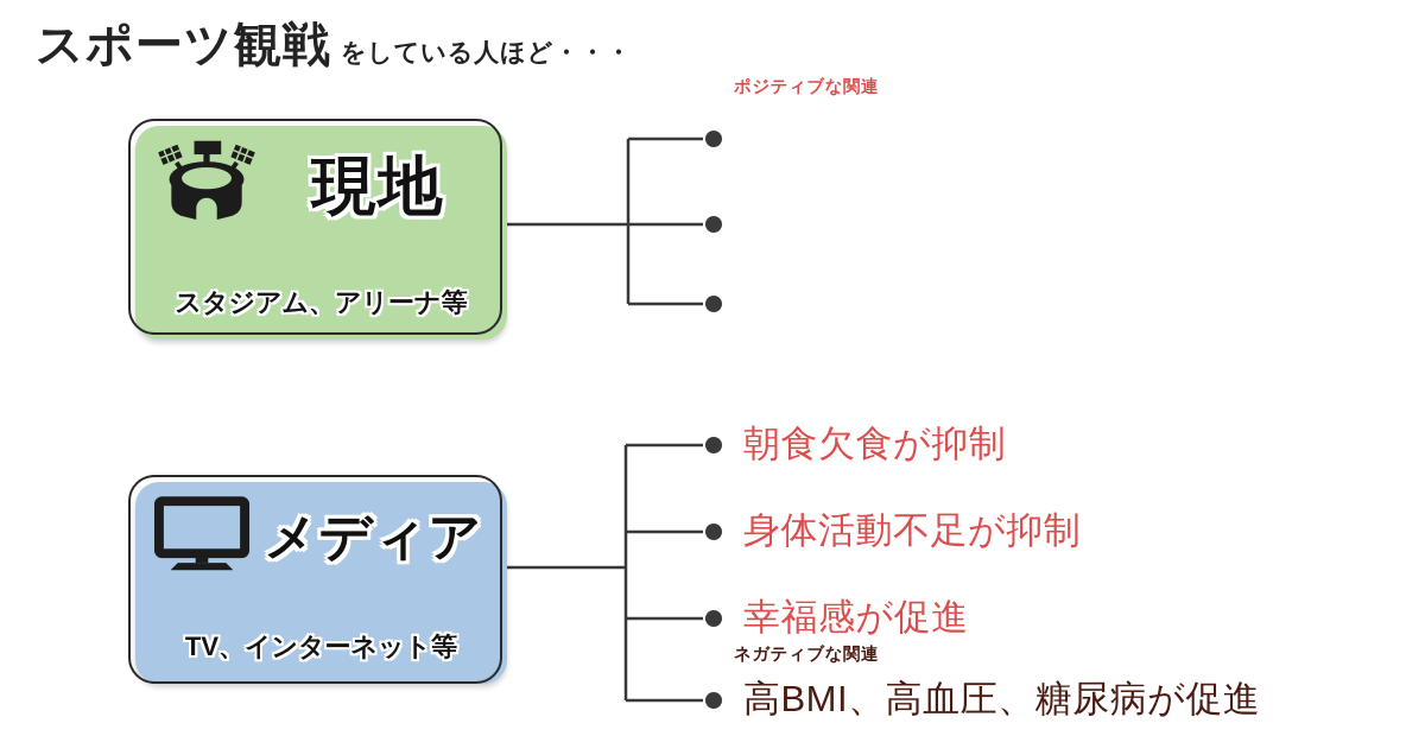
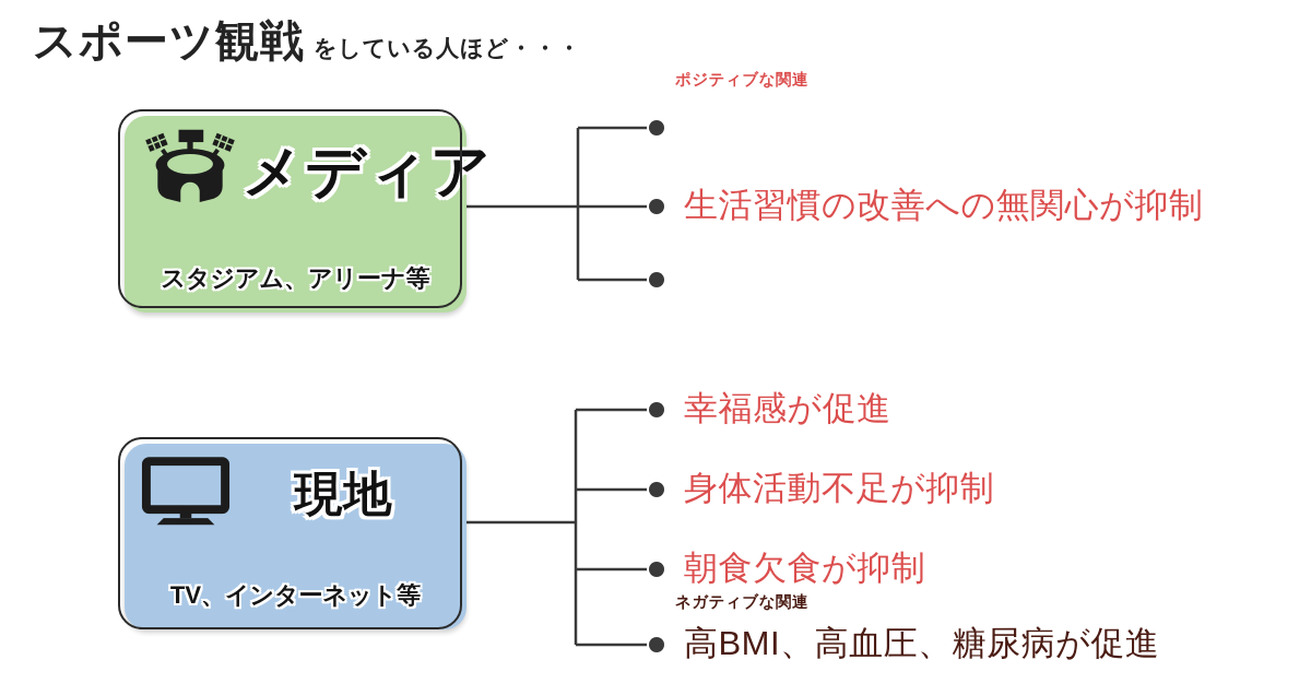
  スポーツ観戦
  をしている人ほど・・・
- 現地
+ メディア
  スタジアム、アリーナ等
- メディア
+ 現地
  TV、インターネット等
  ポジティブな関連
+ 生活習慣の改善への無関心が抑制
- 朝食欠食が抑制
+ 幸福感が促進
  身体活動不足が抑制
- 幸福感が促進
+ 朝食欠食が抑制
  ネガティブな関連
  高BMI、高血圧、糖尿病が促進
